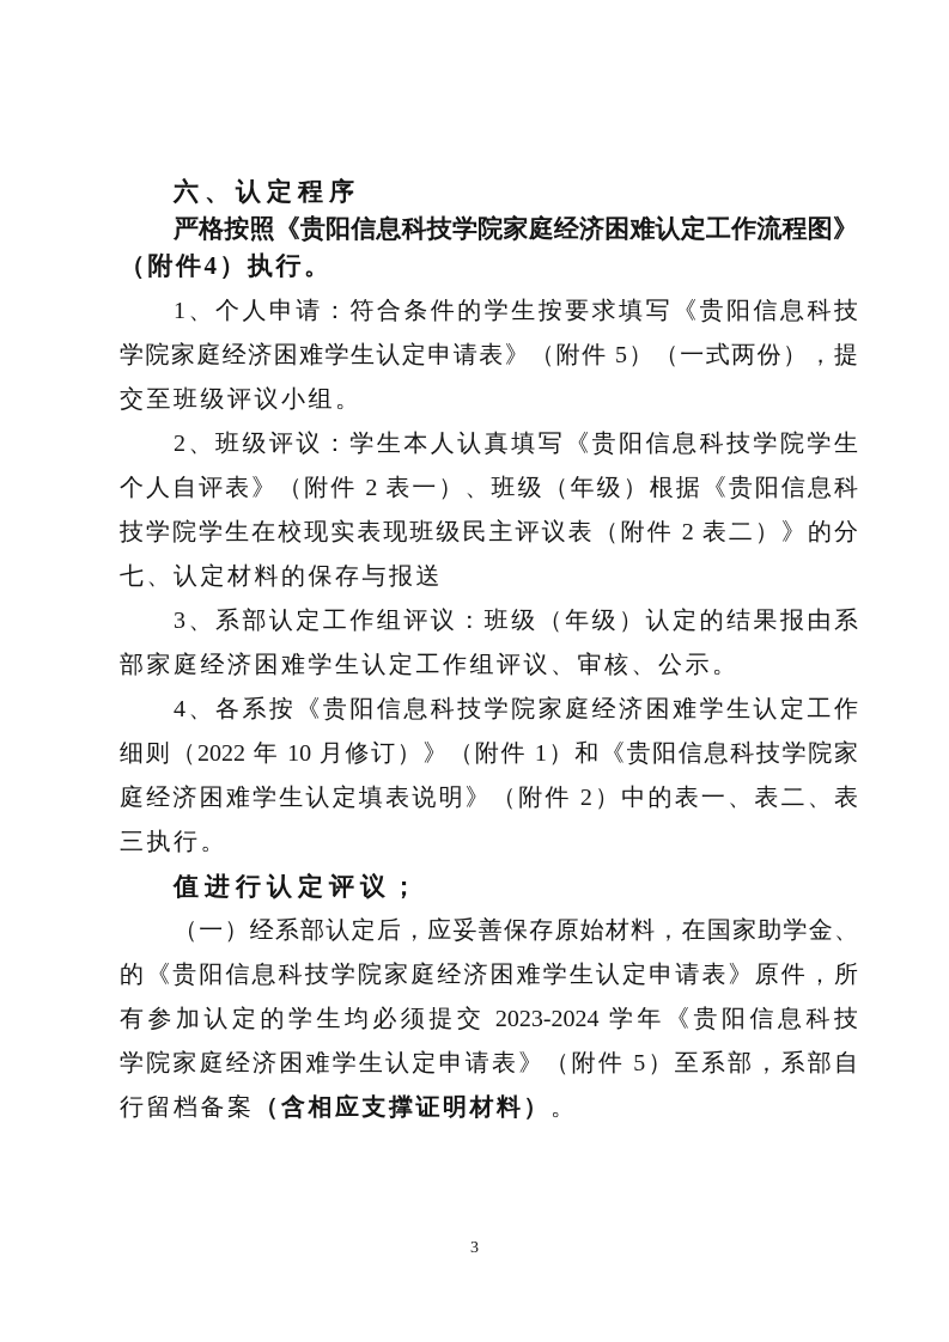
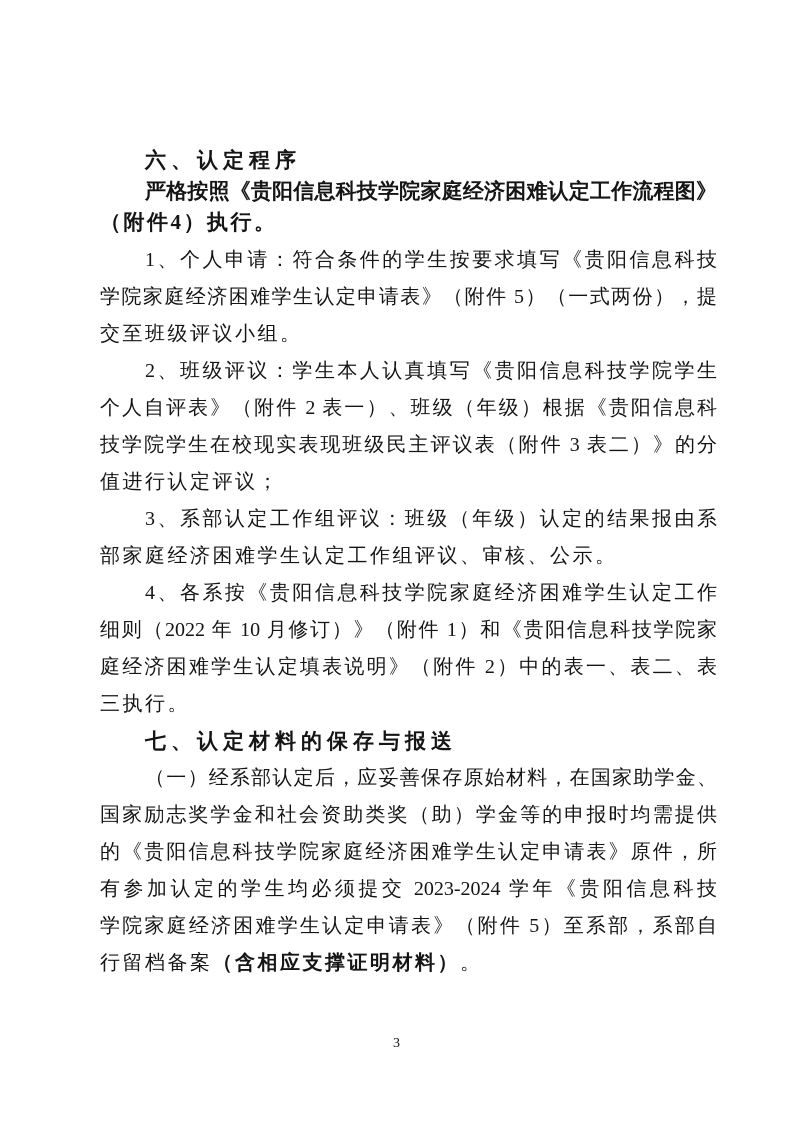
  六、认定程序
  严格按照《贵阳信息科技学院家庭经济困难认定工作流程图》
  （附件4）执行。
  1、个人申请：符合条件的学生按要求填写《贵阳信息科技
  学院家庭经济困难学生认定申请表》（附件 5）（一式两份），提
  交至班级评议小组。
  2、班级评议：学生本人认真填写《贵阳信息科技学院学生
  个人自评表》（附件 2 表一）、班级（年级）根据《贵阳信息科
- 技学院学生在校现实表现班级民主评议表（附件 2 表二）》的分
+ 技学院学生在校现实表现班级民主评议表（附件 3 表二）》的分
- 七、认定材料的保存与报送
+ 值进行认定评议；
  3、系部认定工作组评议：班级（年级）认定的结果报由系
  部家庭经济困难学生认定工作组评议、审核、公示。
  4、各系按《贵阳信息科技学院家庭经济困难学生认定工作
  细则（2022 年 10 月修订）》（附件 1）和《贵阳信息科技学院家
  庭经济困难学生认定填表说明》（附件 2）中的表一、表二、表
  三执行。
- 值进行认定评议；
+ 七、认定材料的保存与报送
  （一）经系部认定后，应妥善保存原始材料，在国家助学金、
+ 国家励志奖学金和社会资助类奖（助）学金等的申报时均需提供
  的《贵阳信息科技学院家庭经济困难学生认定申请表》原件，所
  有参加认定的学生均必须提交 2023-2024 学年《贵阳信息科技
  学院家庭经济困难学生认定申请表》（附件 5）至系部，系部自
  行留档备案（含相应支撑证明材料）。
  3
